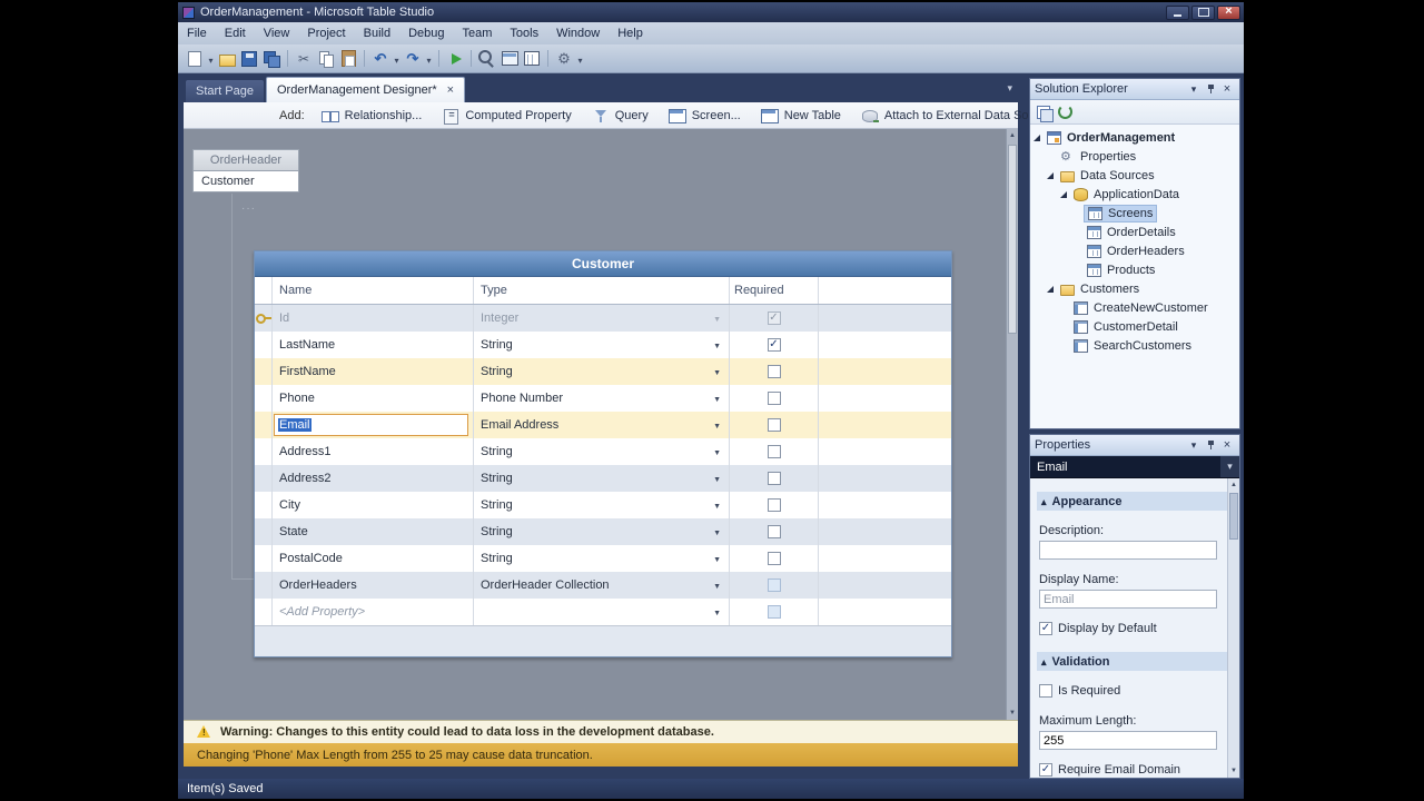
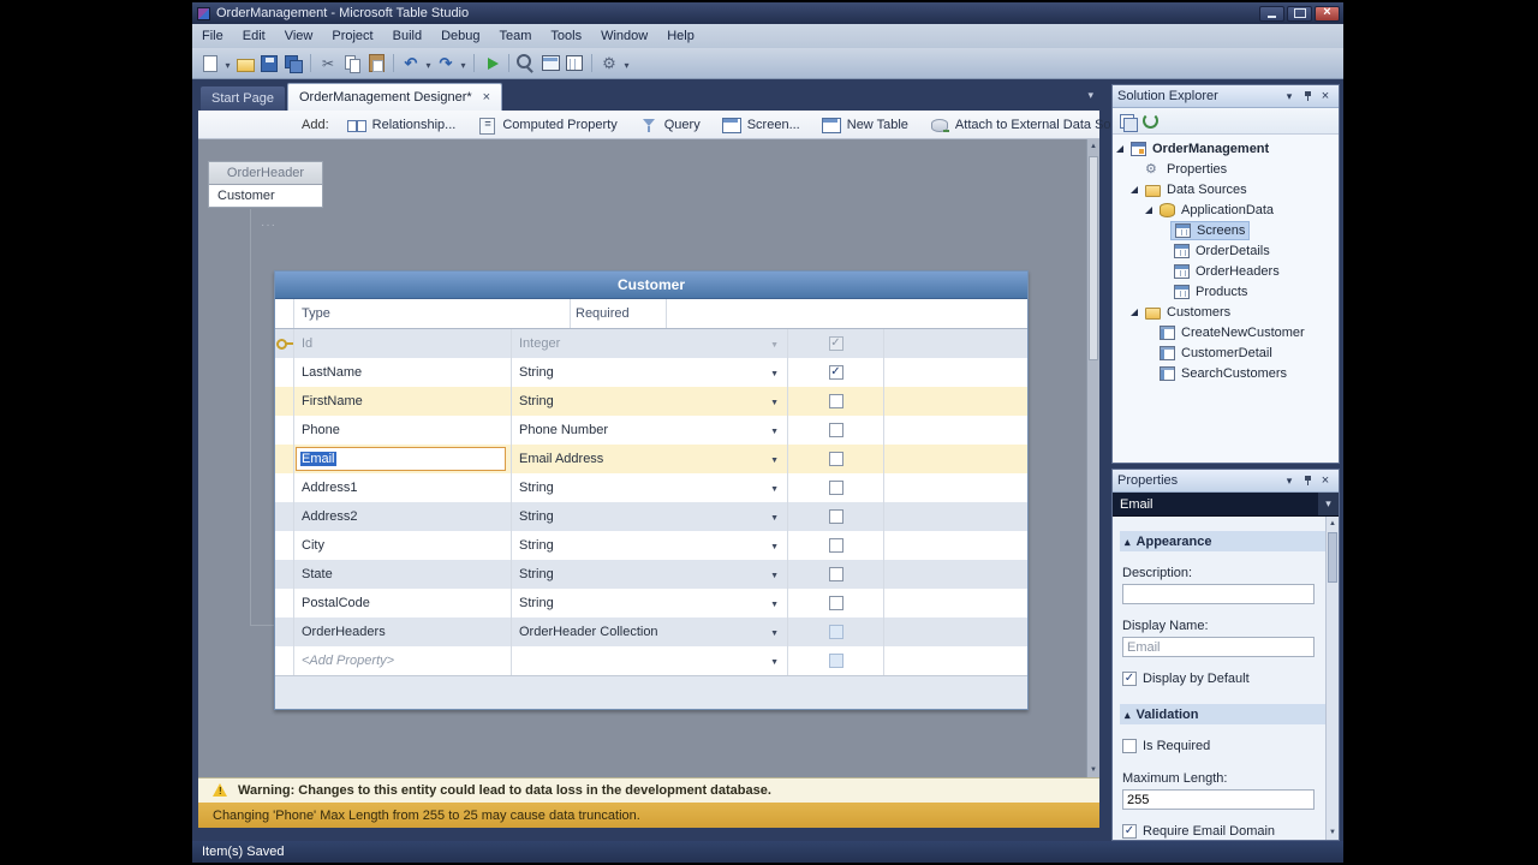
  OrderManagement - Microsoft Table Studio
  File
  Edit
  View
  Project
  Build
  Debug
  Team
  Tools
  Window
  Help
  Start Page
  OrderManagement Designer*
  Add:
  Relationship...
  Computed Property
  Query
  Screen...
  New Table
  Attach to External Data So
  OrderHeader
  Customer
  Customer
- Name
  Type
  Required
  Id
  Integer
  LastName
  String
  FirstName
  String
  Phone
  Phone Number
  Email
  Email Address
  Address1
  String
  Address2
  String
  City
  String
  State
  String
  PostalCode
  String
  OrderHeaders
  OrderHeader Collection
  <Add Property>
  Warning: Changes to this entity could lead to data loss in the development database.
  Changing 'Phone' Max Length from 255 to 25 may cause data truncation.
  Solution Explorer
  OrderManagement
  Properties
  Data Sources
  ApplicationData
  Screens
  OrderDetails
  OrderHeaders
  Products
  Customers
  CreateNewCustomer
  CustomerDetail
  SearchCustomers
  Properties
  Email
  Appearance
  Description:
  Display Name:
  Email
  Display by Default
  Validation
  Is Required
  Maximum Length:
  255
  Require Email Domain
  Item(s) Saved
